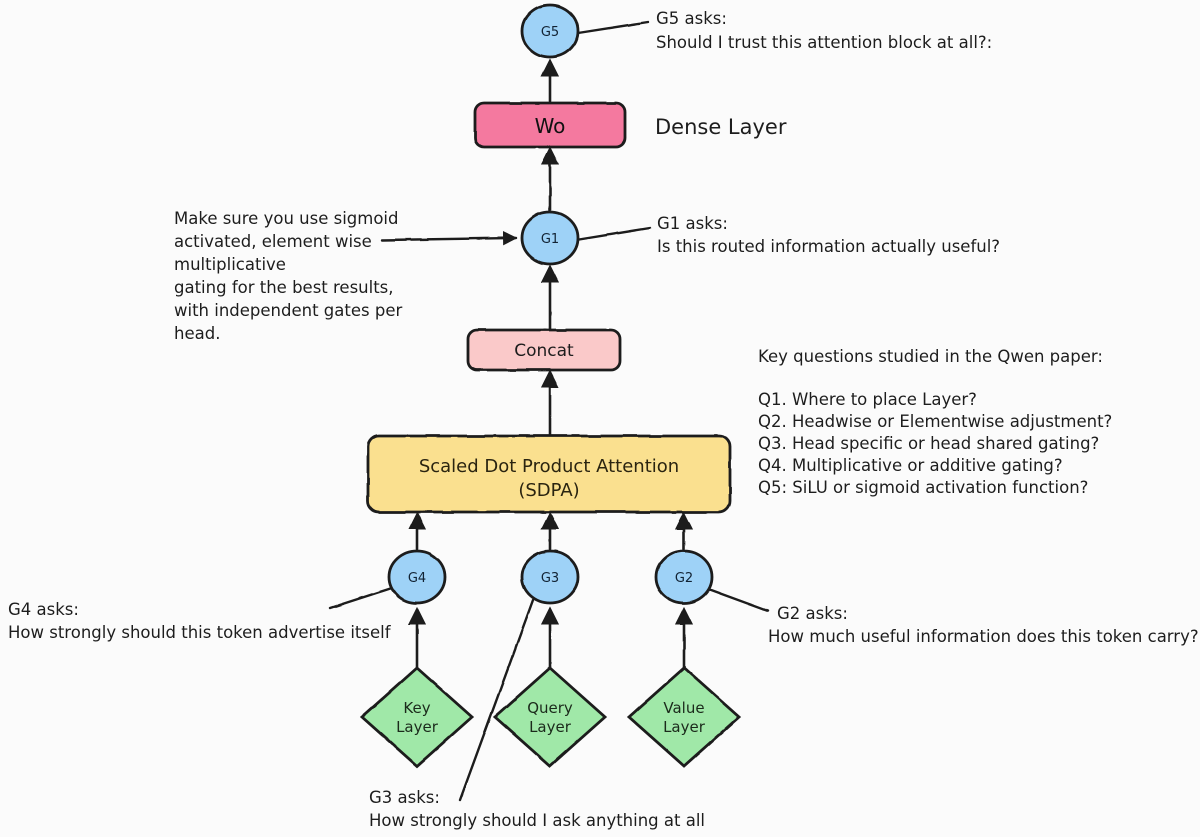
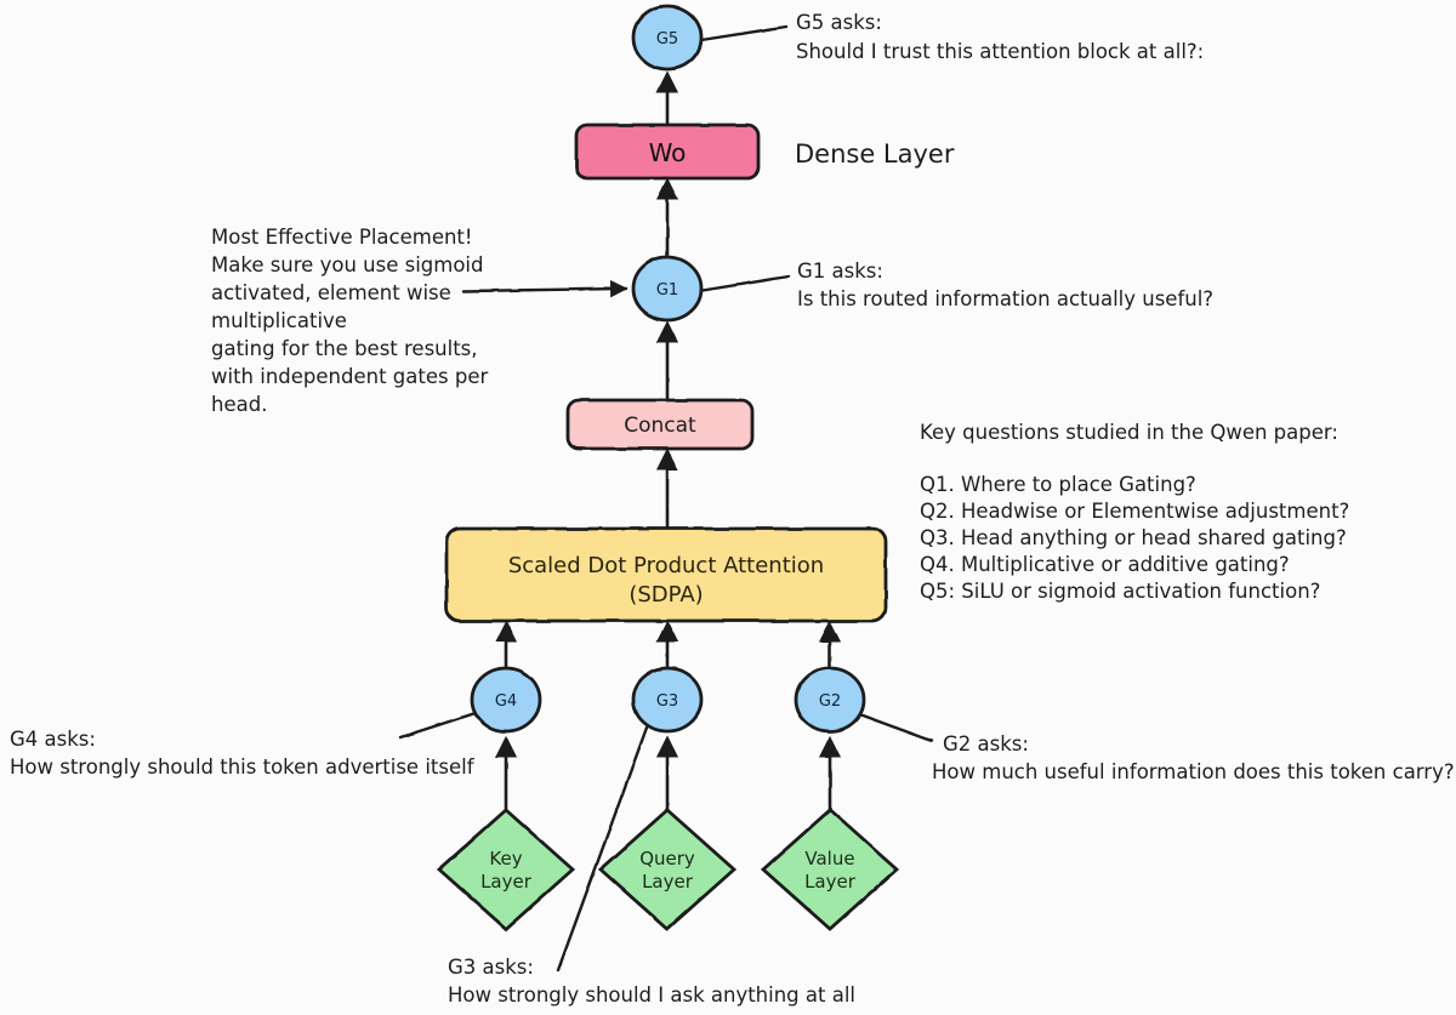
  G5
  Wo
  G1
  Concat
  Scaled Dot Product Attention
  (SDPA)
  G4
  G3
  G2
  Key
  Layer
  Query
  Layer
  Value
  Layer
  Dense Layer
  G5 asks:
  Should I trust this attention block at all?:
  G1 asks:
  Is this routed information actually useful?
+ Most Effective Placement!
  Make sure you use sigmoid
  activated, element wise
  multiplicative
  gating for the best results,
  with independent gates per
  head.
  Key questions studied in the Qwen paper:
- Q1. Where to place Layer?
+ Q1. Where to place Gating?
  Q2. Headwise or Elementwise adjustment?
- Q3. Head specific or head shared gating?
+ Q3. Head anything or head shared gating?
  Q4. Multiplicative or additive gating?
  Q5: SiLU or sigmoid activation function?
  G4 asks:
  How strongly should this token advertise itself
  G2 asks:
  How much useful information does this token carry?
  G3 asks:
  How strongly should I ask anything at all
